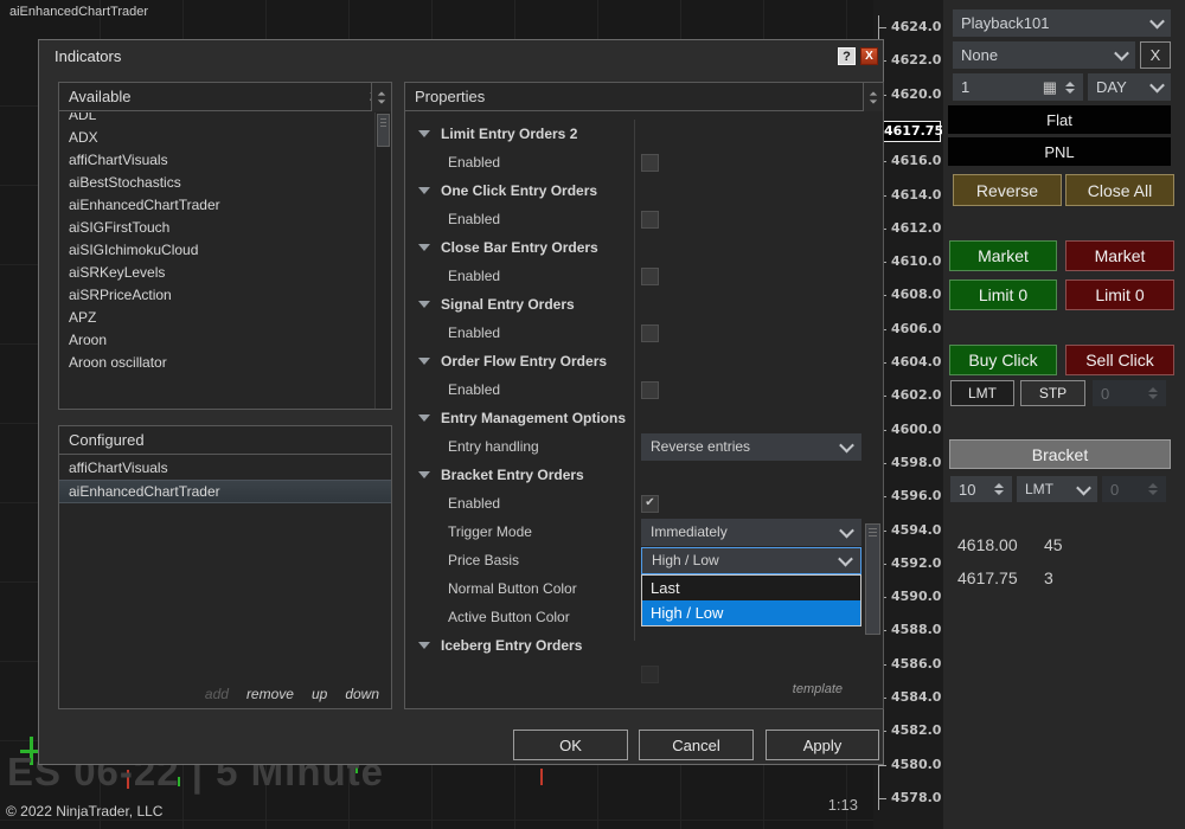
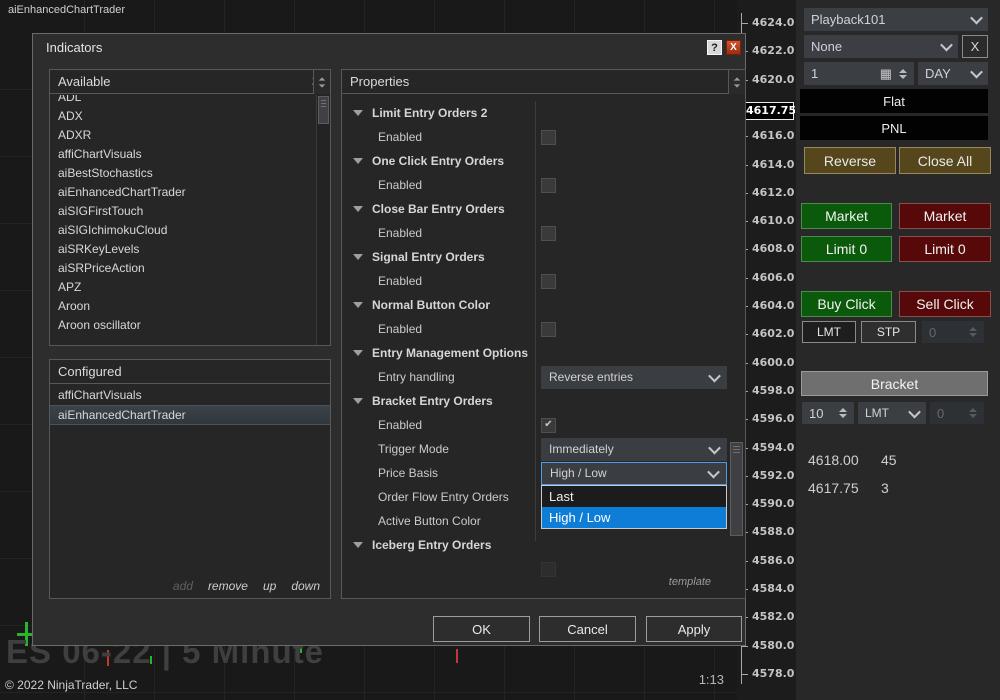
  aiEnhancedChartTrader
  ES 06-22 | 5 Minute
  © 2022 NinjaTrader, LLC
  1:13
  4624.0
  4622.0
  4620.0
  4617.75
  4616.0
  4614.0
  4612.0
  4610.0
  4608.0
  4606.0
  4604.0
  4602.0
  4600.0
  4598.0
  4596.0
  4594.0
  4592.0
  4590.0
  4588.0
  4586.0
  4584.0
  4582.0
  4580.0
  4578.0
  Playback101
  None
  X
  1
  ▦
  DAY
  Flat
  PNL
  Reverse
  Close All
  Market
  Market
  Limit 0
  Limit 0
  Buy Click
  Sell Click
  LMT
  STP
  0
  Bracket
  10
  LMT
  0
  4618.00
  45
  4617.75
  3
  Indicators
  ?
  X
  Available
  ADL
  ADX
+ ADXR
  affiChartVisuals
  aiBestStochastics
  aiEnhancedChartTrader
  aiSIGFirstTouch
  aiSIGIchimokuCloud
  aiSRKeyLevels
  aiSRPriceAction
  APZ
  Aroon
  Aroon oscillator
  Configured
  affiChartVisuals
  aiEnhancedChartTrader
  add
  remove
  up
  down
  Properties
  Limit Entry Orders 2
  Enabled
  One Click Entry Orders
  Enabled
  Close Bar Entry Orders
  Enabled
  Signal Entry Orders
  Enabled
- Order Flow Entry Orders
+ Normal Button Color
  Enabled
  Entry Management Options
  Entry handling
  Reverse entries
  Bracket Entry Orders
  Enabled
  ✔
  Trigger Mode
  Immediately
  Price Basis
  High / Low
  Last
  High / Low
- Normal Button Color
+ Order Flow Entry Orders
  Active Button Color
  Iceberg Entry Orders
  template
  OK
  Cancel
  Apply
